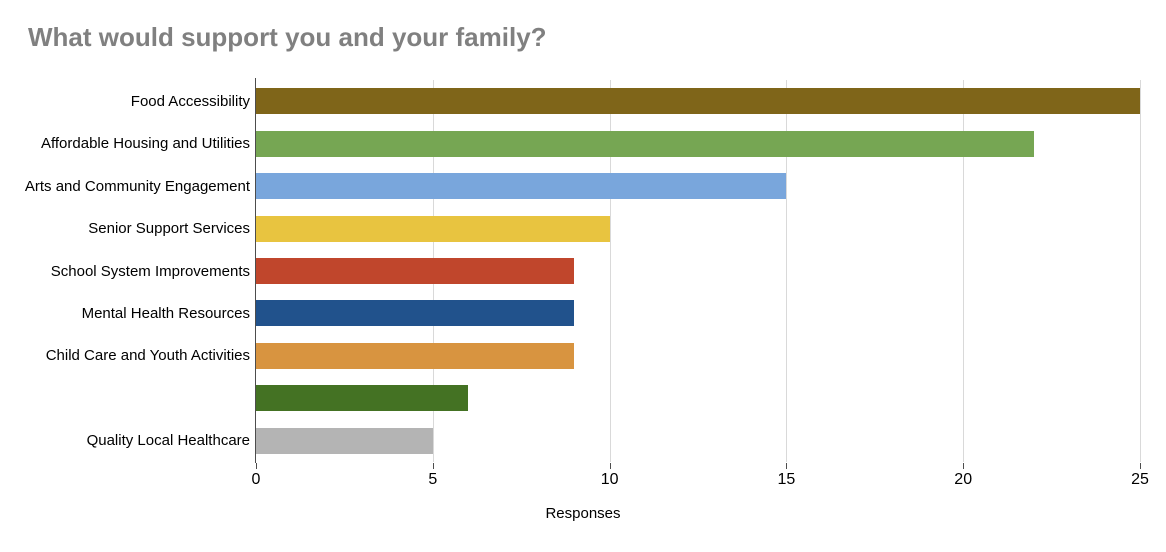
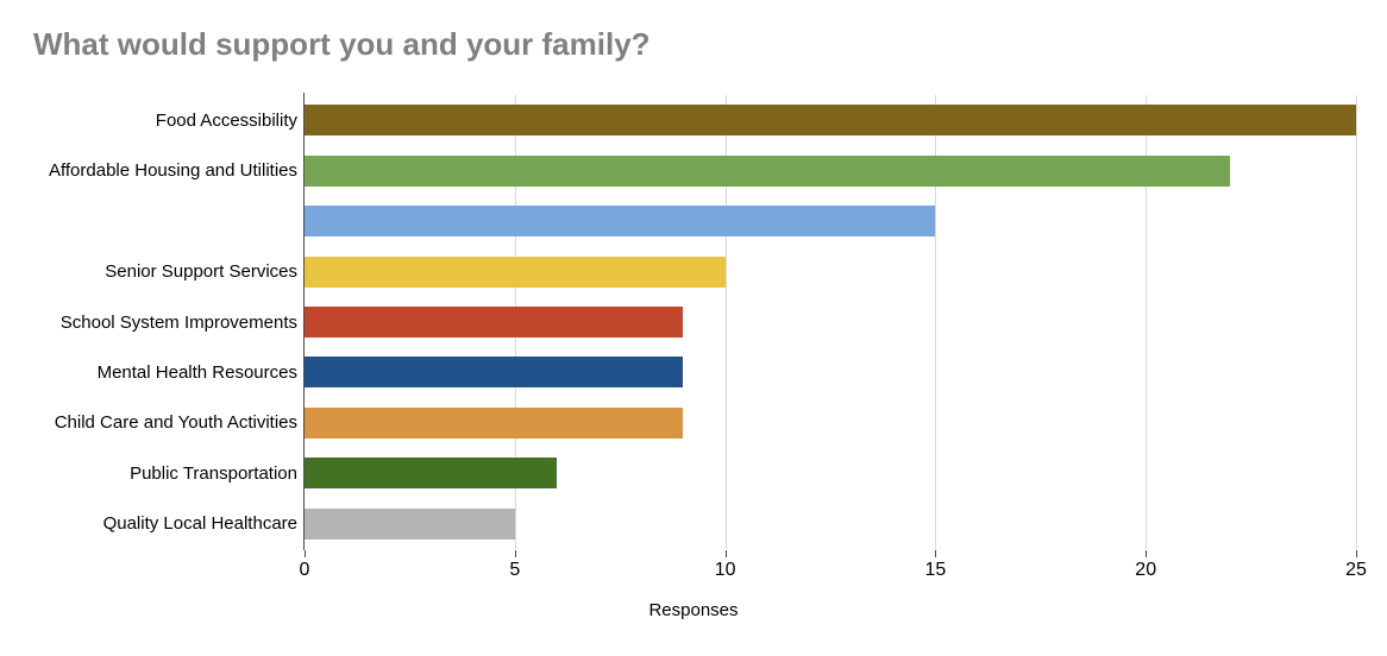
  What would support you and your family?
  Food Accessibility
  Affordable Housing and Utilities
- Arts and Community Engagement
  Senior Support Services
  School System Improvements
  Mental Health Resources
  Child Care and Youth Activities
+ Public Transportation
  Quality Local Healthcare
  0
  5
  10
  15
  20
  25
  Responses
